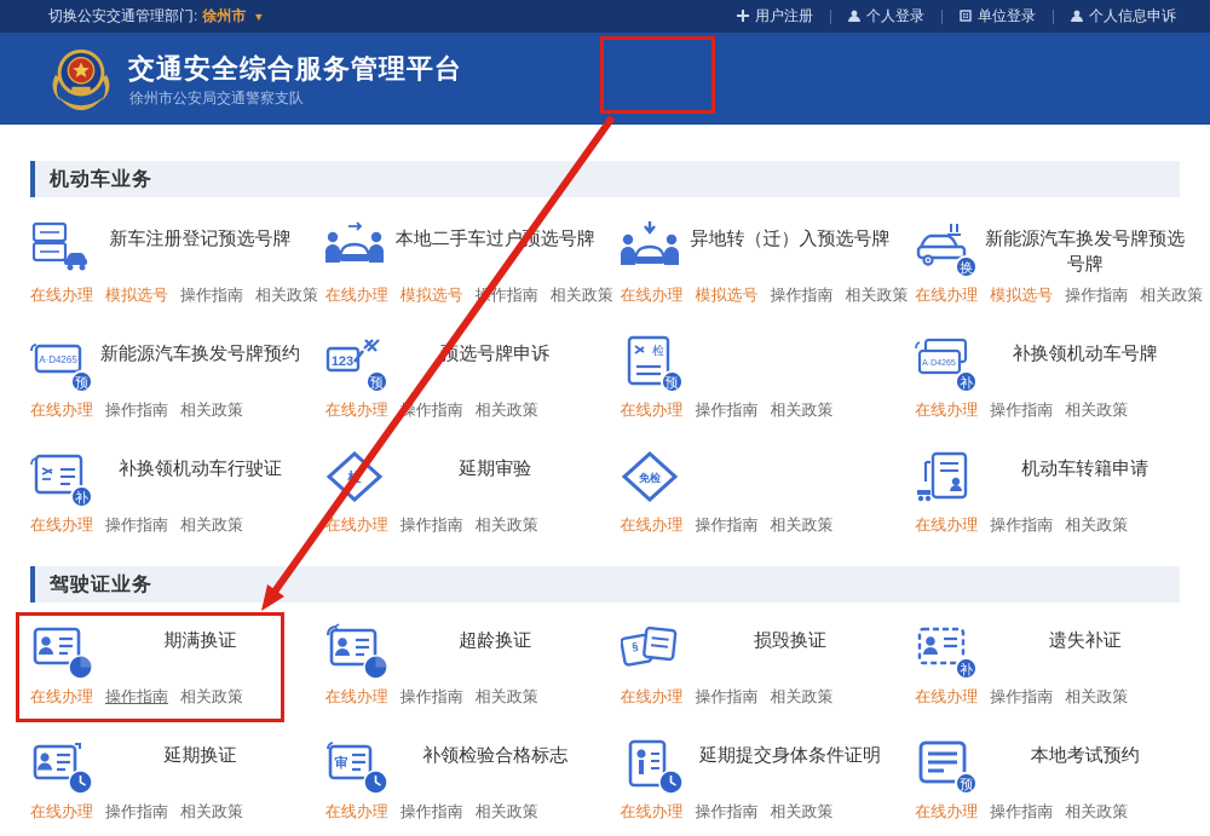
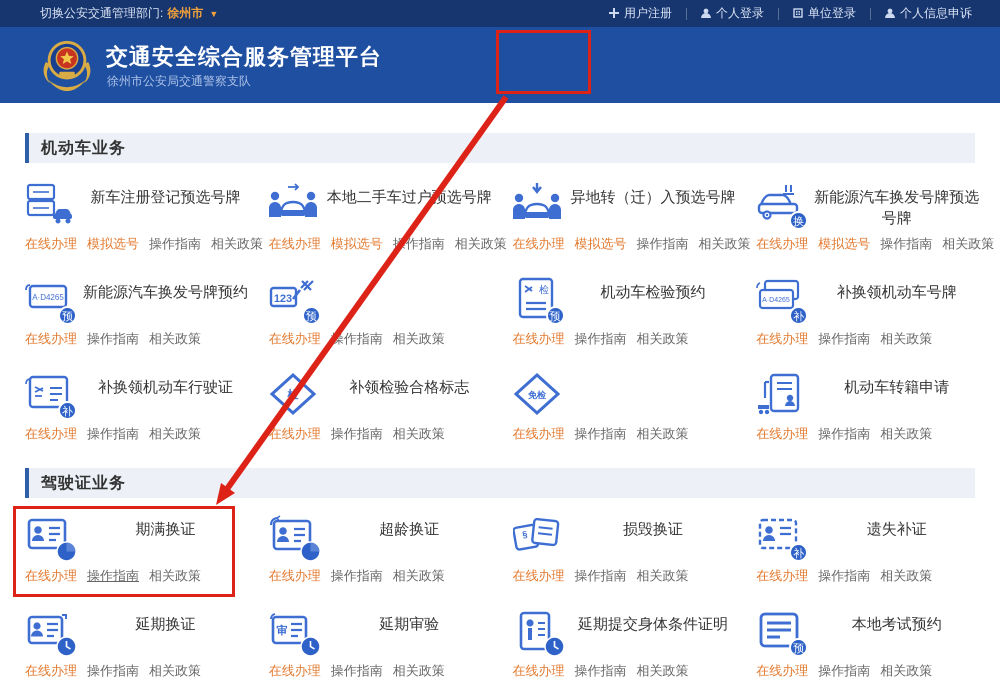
  切换公安交通管理部门:
  徐州市
  ▼
  用户注册
  个人登录
  单位登录
  个人信息申诉
  交通安全综合服务管理平台
  徐州市公安局交通警察支队
  机动车业务
  新车注册登记预选号牌
  在线办理 模拟选号 操作指南 相关政策
  本地二手车过户预选号牌
  在线办理 模拟选号 作指南 相关政策
  异地转（迁）入预选号牌
  在线办理 模拟选号 操作指南 相关政策
  换
  新能源汽车换发号牌预选号牌
  在线办理 模拟选号 操作指南 相关政策
  A·D4265
  预
  新能源汽车换发号牌预约
  在线办理 操作指南 相关政策
  123
  预
- 预选号牌申诉
  在线办理 作指南 相关政策
  检
  预
+ 机动车检验预约
  在线办理 操作指南 相关政策
  补
  补换领机动车号牌
  在线办理 操作指南 相关政策
  补
  补换领机动车行驶证
  在线办理 操作指南 相关政策
- 延期审验
+ 补领检验合格标志
  在线办理 操作指南 相关政策
  免检
  在线办理 操作指南 相关政策
  机动车转籍申请
  在线办理 操作指南 相关政策
  驾驶证业务
  期满换证
  在线办理 操作指南 相关政策
  超龄换证
  在线办理 操作指南 相关政策
  损毁换证
  在线办理 操作指南 相关政策
  补
  遗失补证
  在线办理 操作指南 相关政策
  延期换证
  在线办理 操作指南 相关政策
  审
- 补领检验合格标志
+ 延期审验
  在线办理 操作指南 相关政策
  延期提交身体条件证明
  在线办理 操作指南 相关政策
  预
  本地考试预约
  在线办理 操作指南 相关政策
